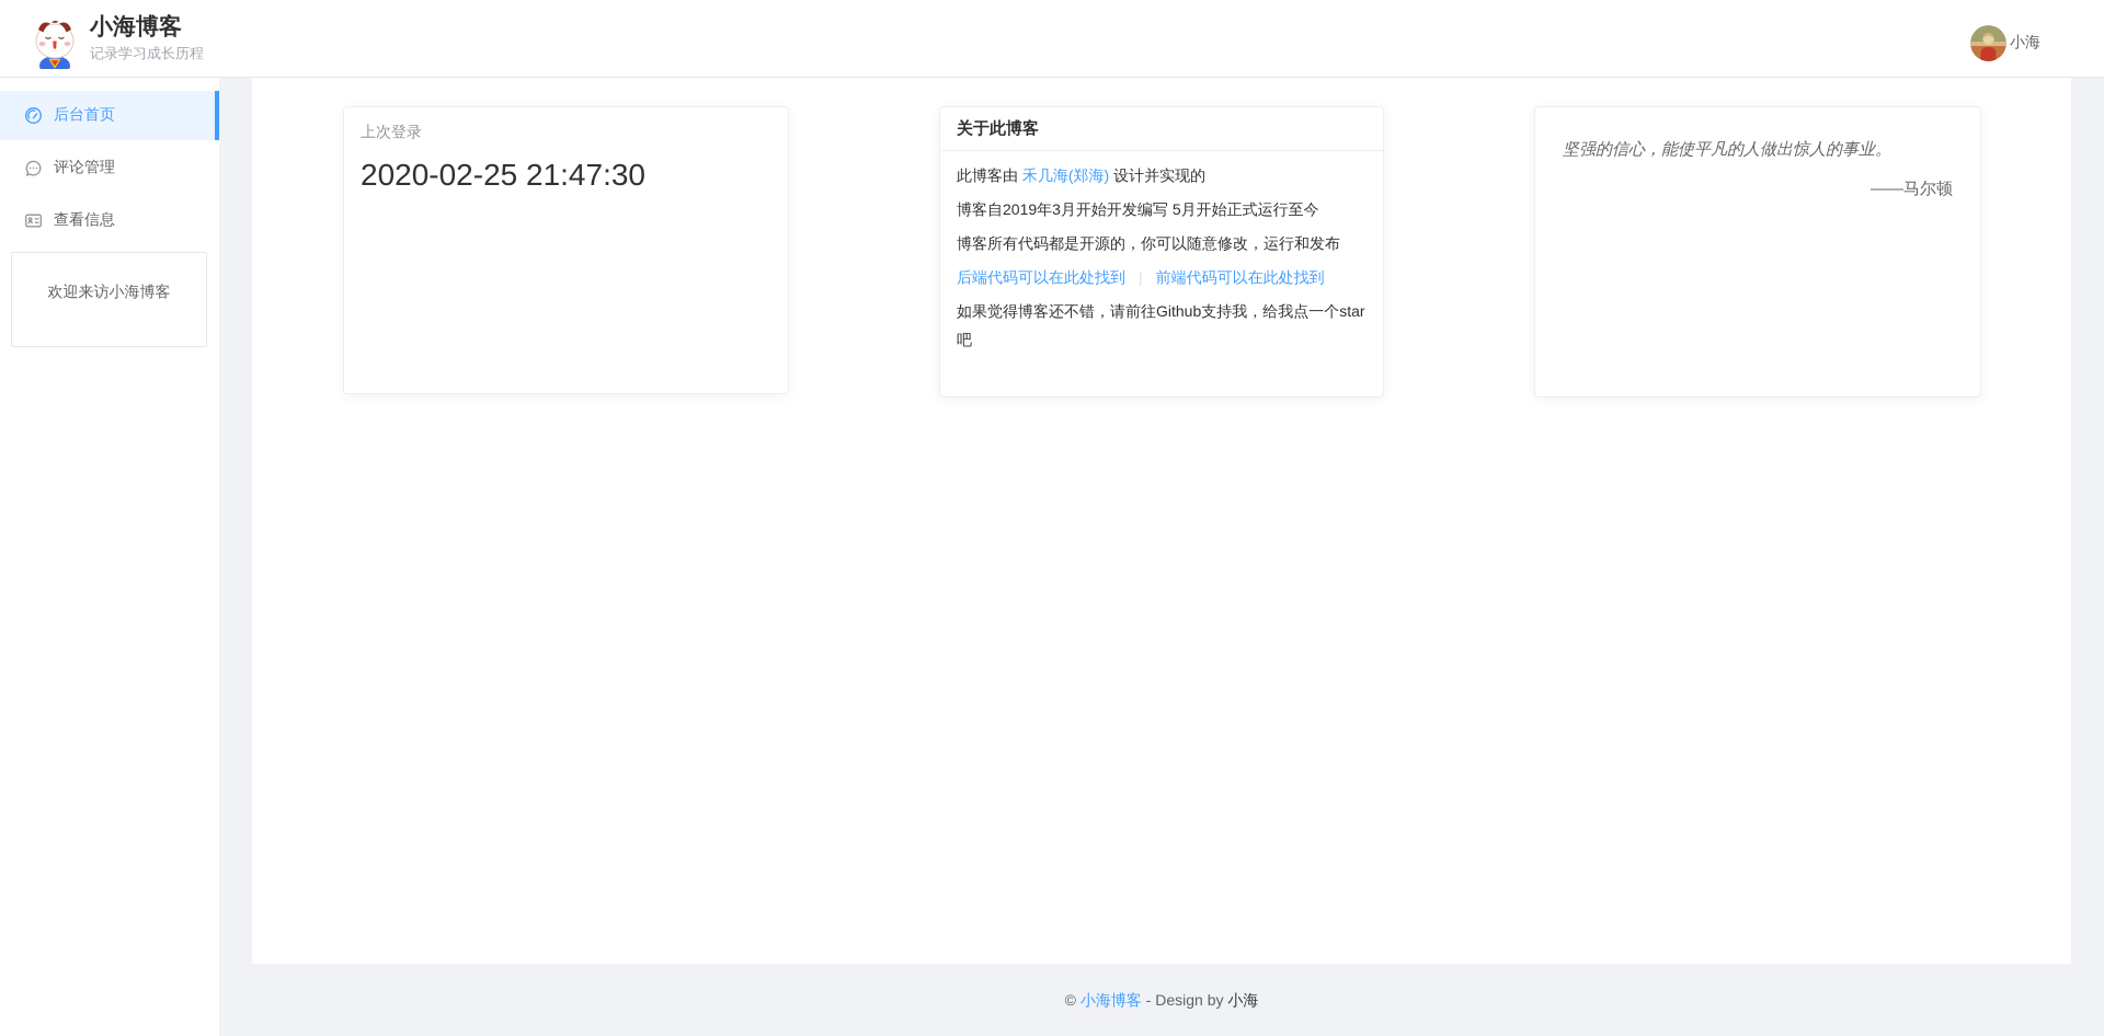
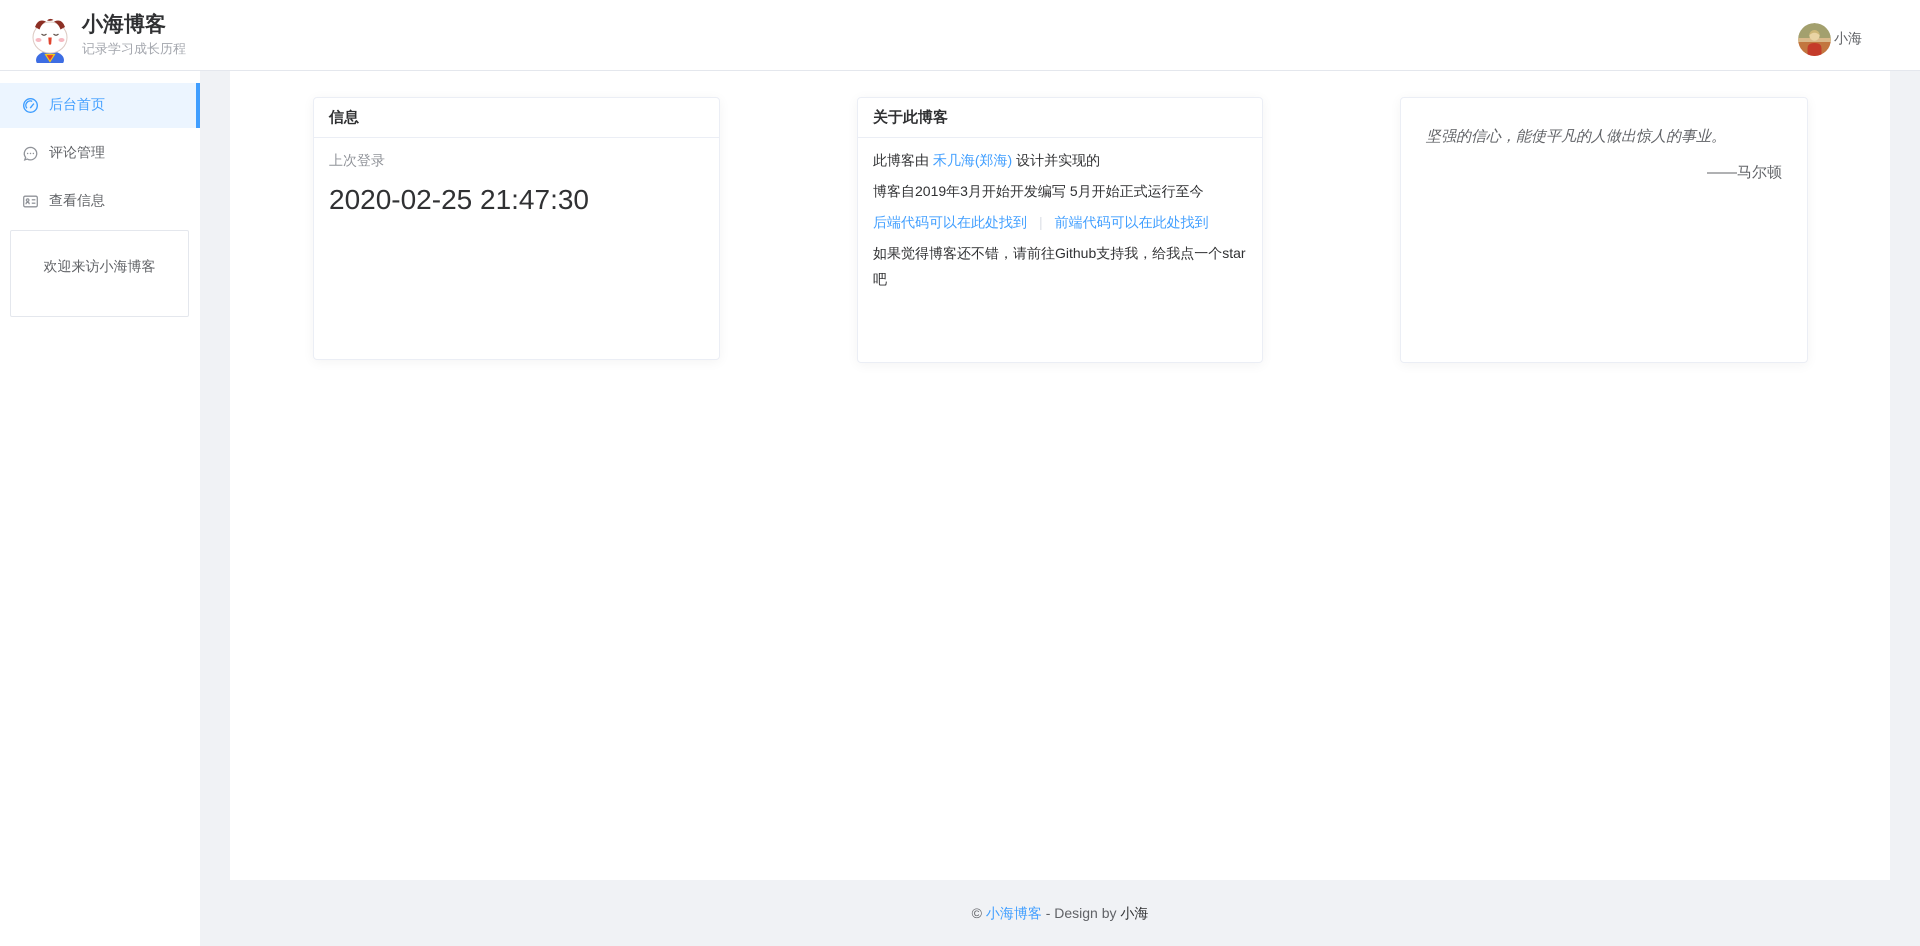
  小海博客
  记录学习成长历程
  小海
  后台首页
  评论管理
  查看信息
  欢迎来访小海博客
+ 信息
  上次登录
  2020-02-25 21:47:30
  关于此博客
  此博客由 禾几海(郑海) 设计并实现的
  博客自2019年3月开始开发编写 5月开始正式运行至今
- 博客所有代码都是开源的，你可以随意修改，运行和发布
  后端代码可以在此处找到 | 前端代码可以在此处找到
  如果觉得博客还不错，请前往Github支持我，给我点一个star吧
  坚强的信心，能使平凡的人做出惊人的事业。
  ——马尔顿
  © 小海博客 - Design by 小海
